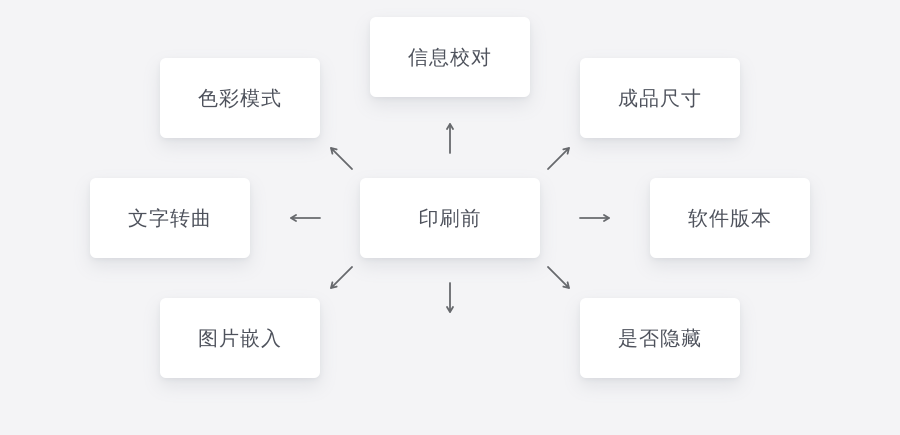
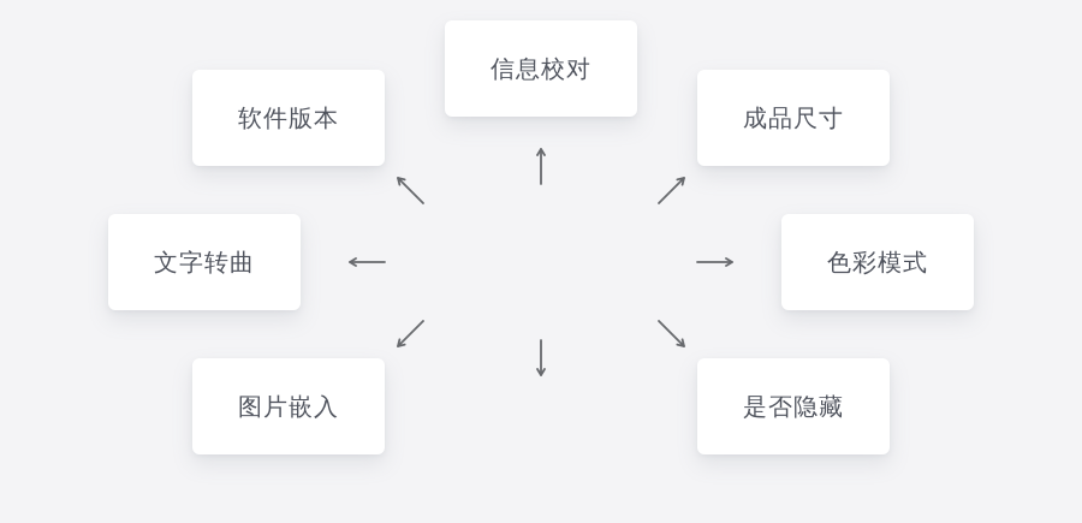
  信息校对
- 色彩模式
+ 软件版本
  成品尺寸
  文字转曲
- 印刷前
- 软件版本
+ 色彩模式
  图片嵌入
  是否隐藏
